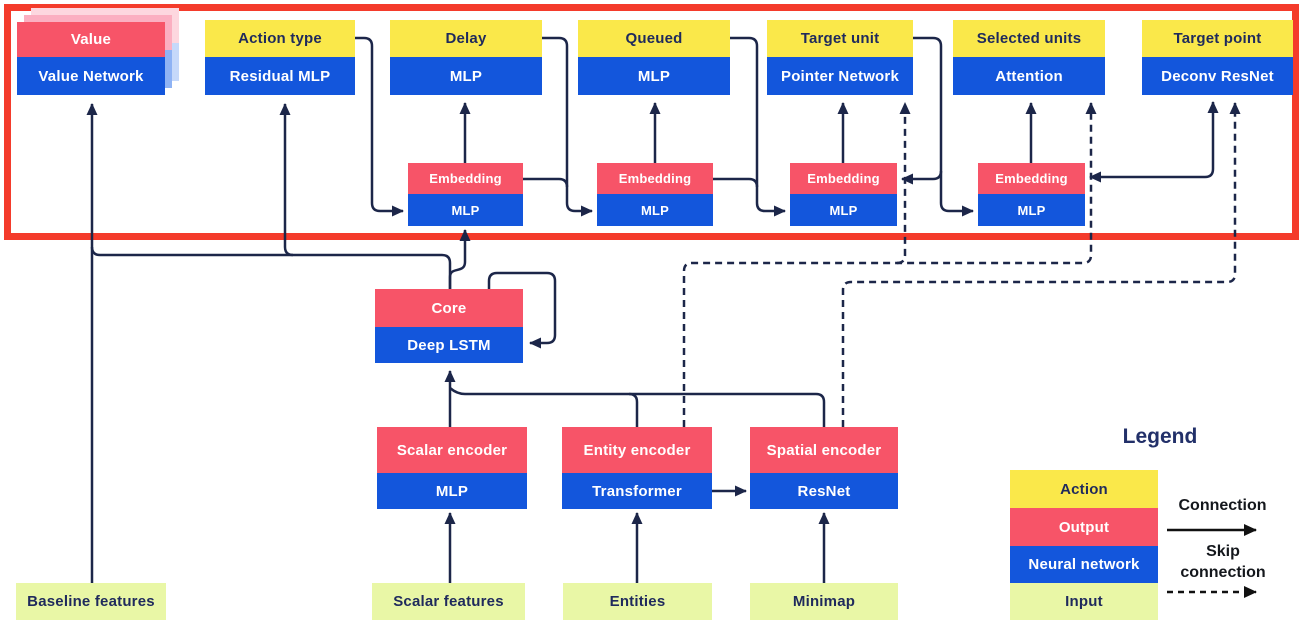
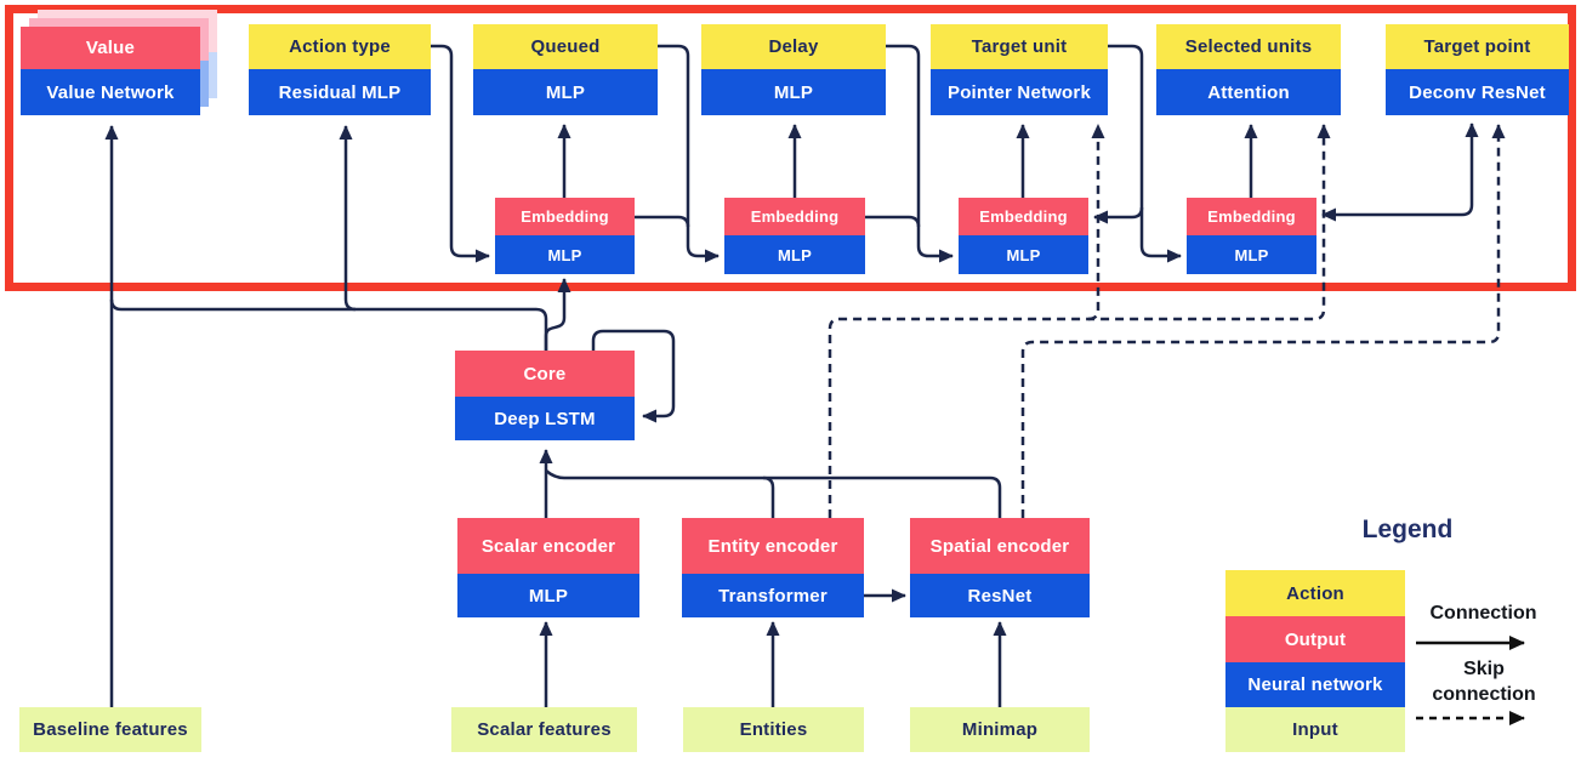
  Value
  Value Network
  Action type
  Residual MLP
- Delay
+ Queued
  MLP
- Queued
+ Delay
  MLP
  Target unit
  Pointer Network
  Selected units
  Attention
  Target point
  Deconv ResNet
  Embedding
  MLP
  Embedding
  MLP
  Embedding
  MLP
  Embedding
  MLP
  Core
  Deep LSTM
  Scalar encoder
  MLP
  Entity encoder
  Transformer
  Spatial encoder
  ResNet
  Baseline features
  Scalar features
  Entities
  Minimap
  Legend
  Action
  Output
  Neural network
  Input
  Connection
  Skip connection
